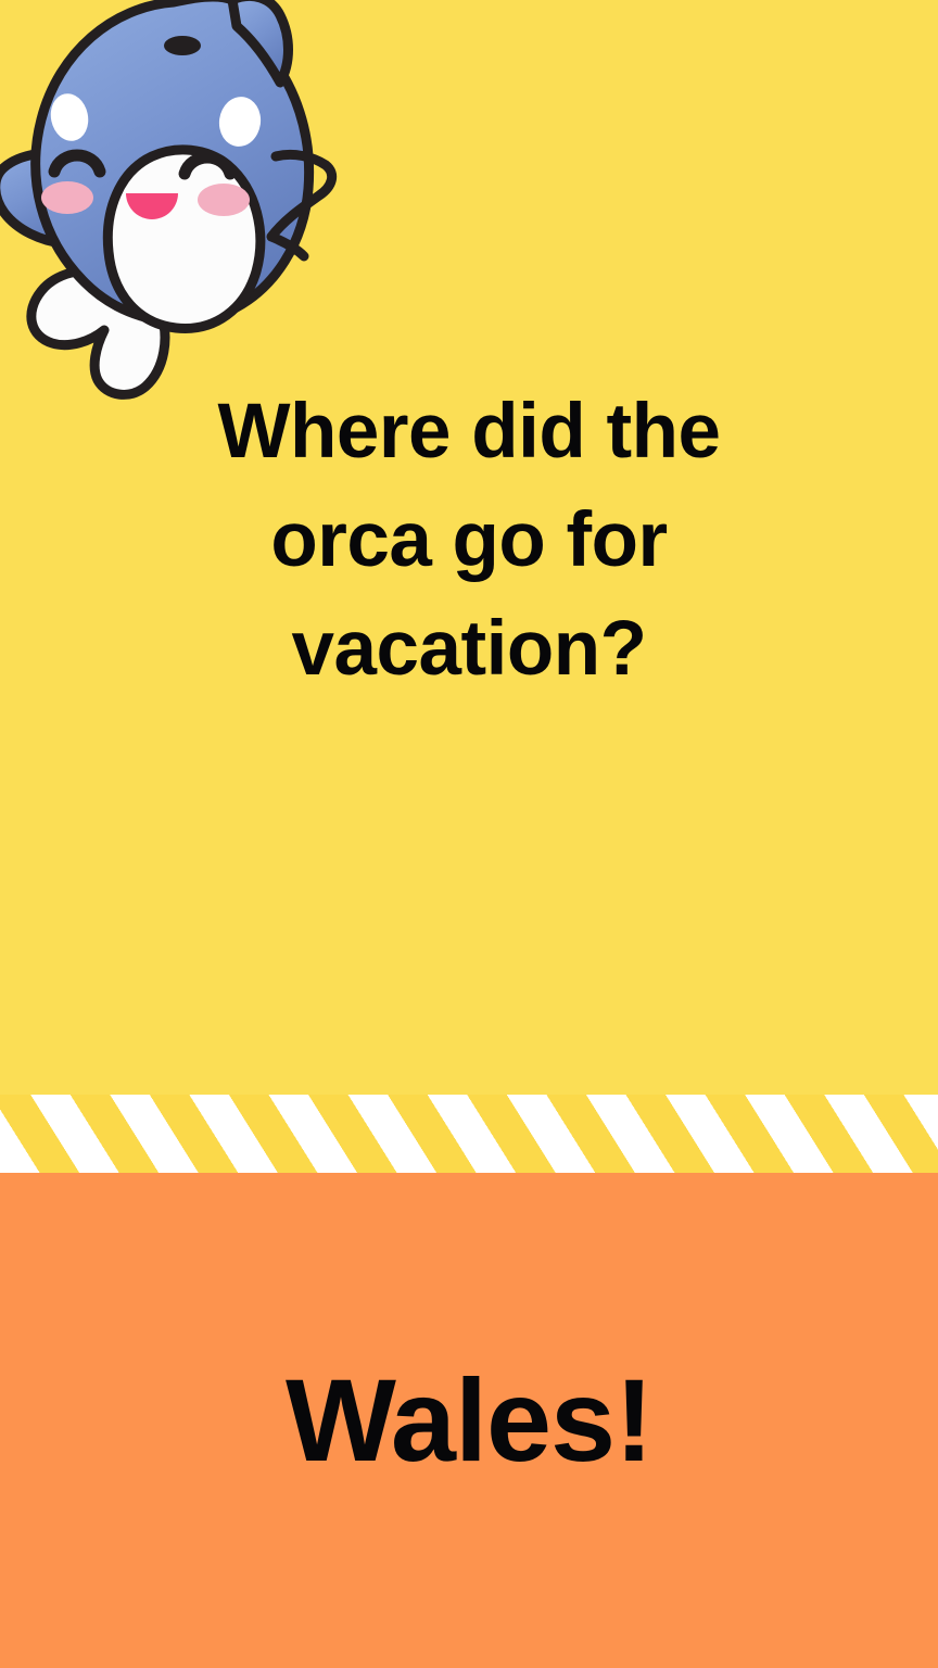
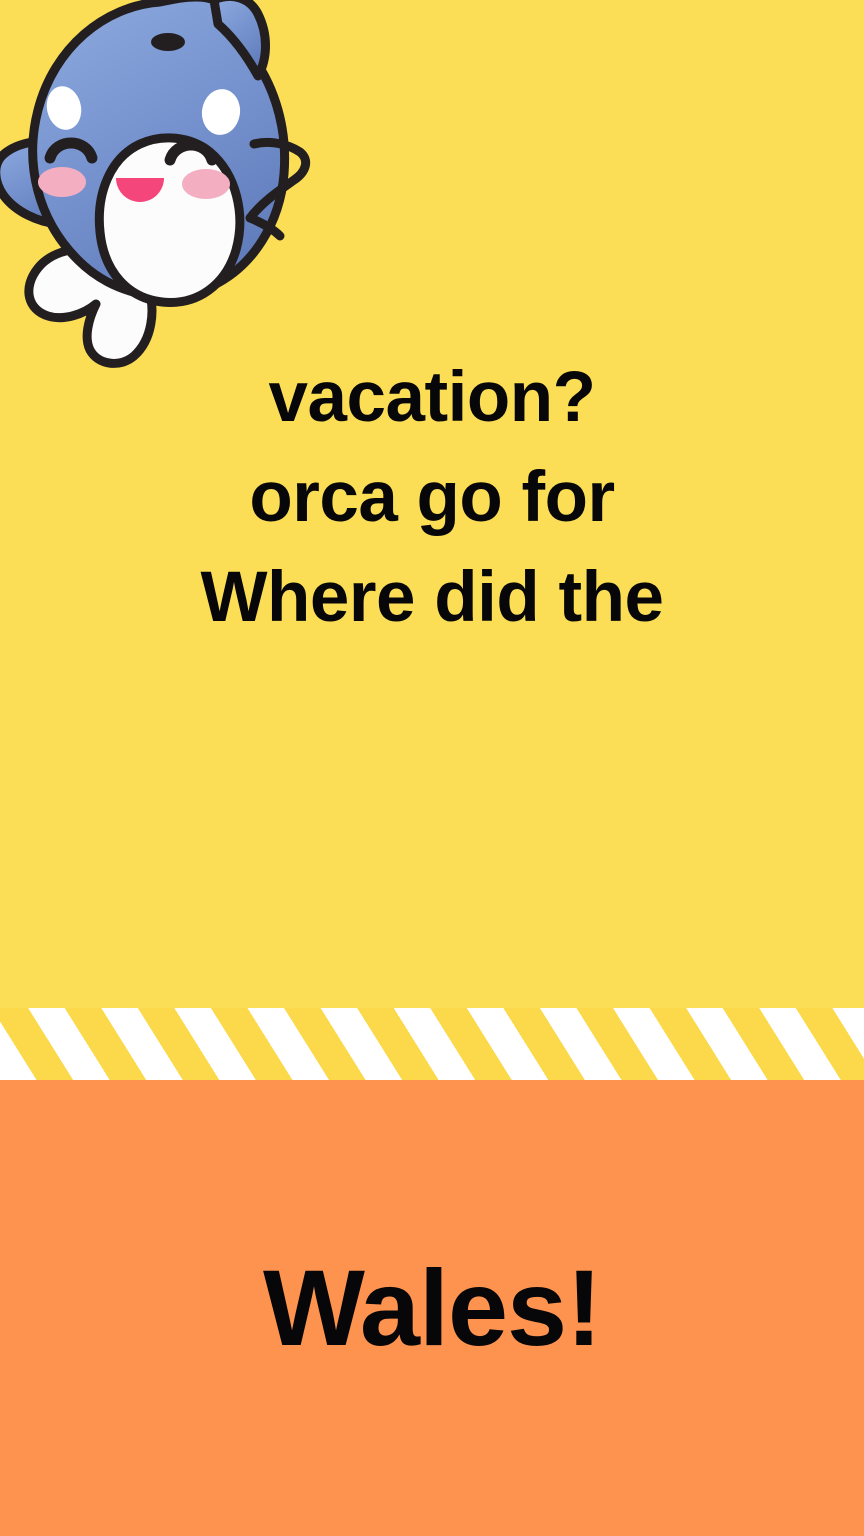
- Where did the
+ vacation?
  orca go for
- vacation?
+ Where did the
  Wales!
